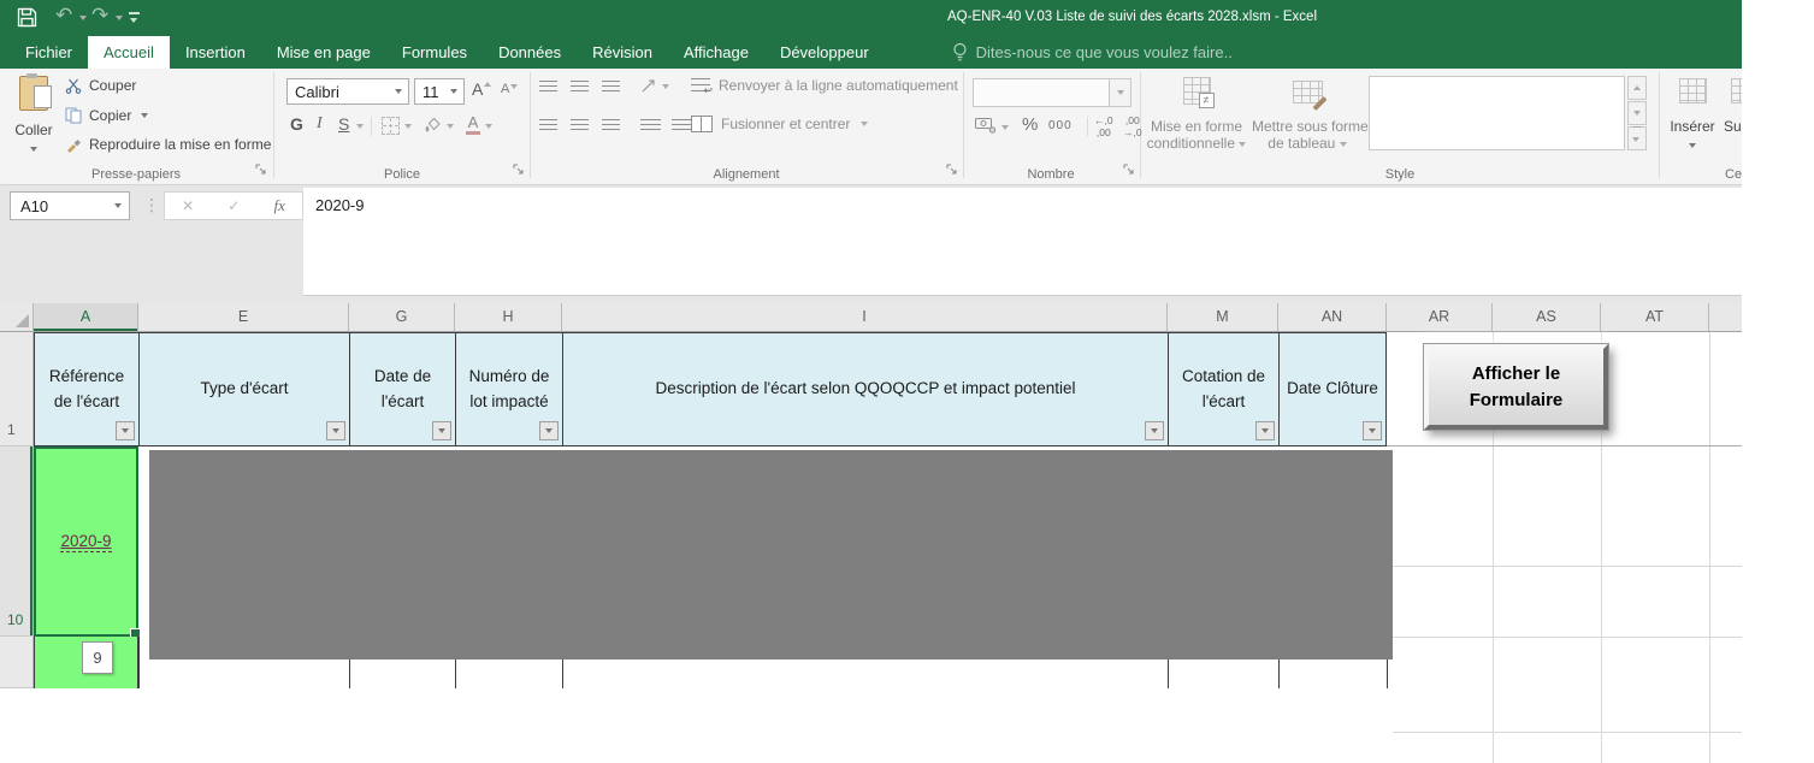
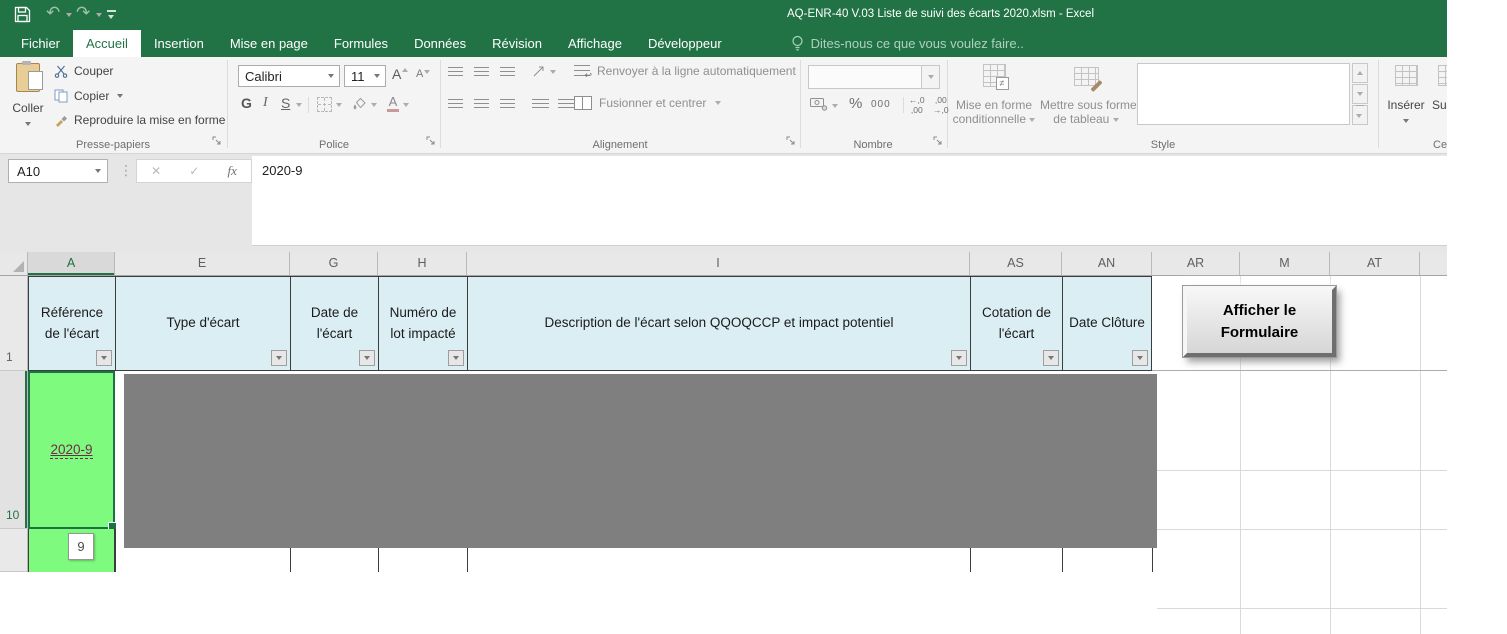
  ↶
  ↷
- AQ-ENR-40 V.03 Liste de suivi des écarts 2028.xlsm - Excel
+ AQ-ENR-40 V.03 Liste de suivi des écarts 2020.xlsm - Excel
  Fichier
  Accueil
  Insertion
  Mise en page
  Formules
  Données
  Révision
  Affichage
  Développeur
  Dites-nous ce que vous voulez faire..
  Coller
  Couper
  Copier
  Reproduire la mise en forme
  Presse-papiers
  Calibri
  11
  A
  A
  G
  I
  S
  A
  Police
  ↩
  Renvoyer à la ligne automatiquement
  Fusionner et centrer
  Alignement
  %
  000
  ←,0
  ,00
  ,00
  →,0
  Nombre
  ≠
  Mise en forme
  conditionnelle
  Mettre sous forme
  de tableau
  Style
  Insérer
  A10
  ⋮
  ✕
  ✓
  fx
  2020-9
  A
  E
  G
  H
  I
- M
+ AS
  AN
  AR
- AS
+ M
  AT
  1
  10
  Référence de l'écart
  Type d'écart
  Date de l'écart
  Numéro de lot impacté
  Description de l'écart selon QQOQCCP et impact potentiel
  Cotation de l'écart
  Date Clôture
  2020-9
  9
  Afficher le
  Formulaire
